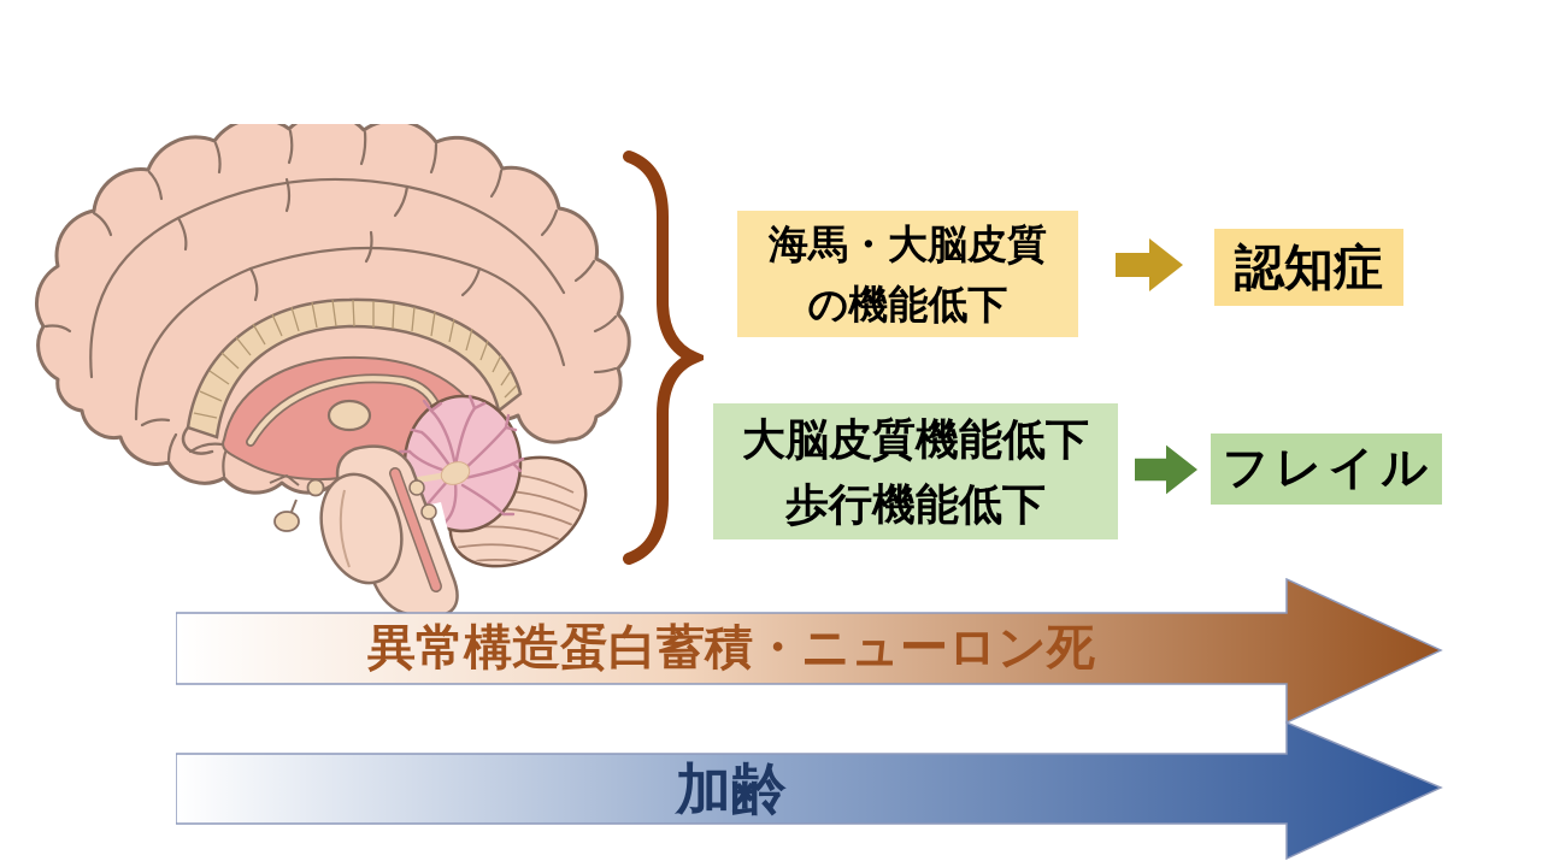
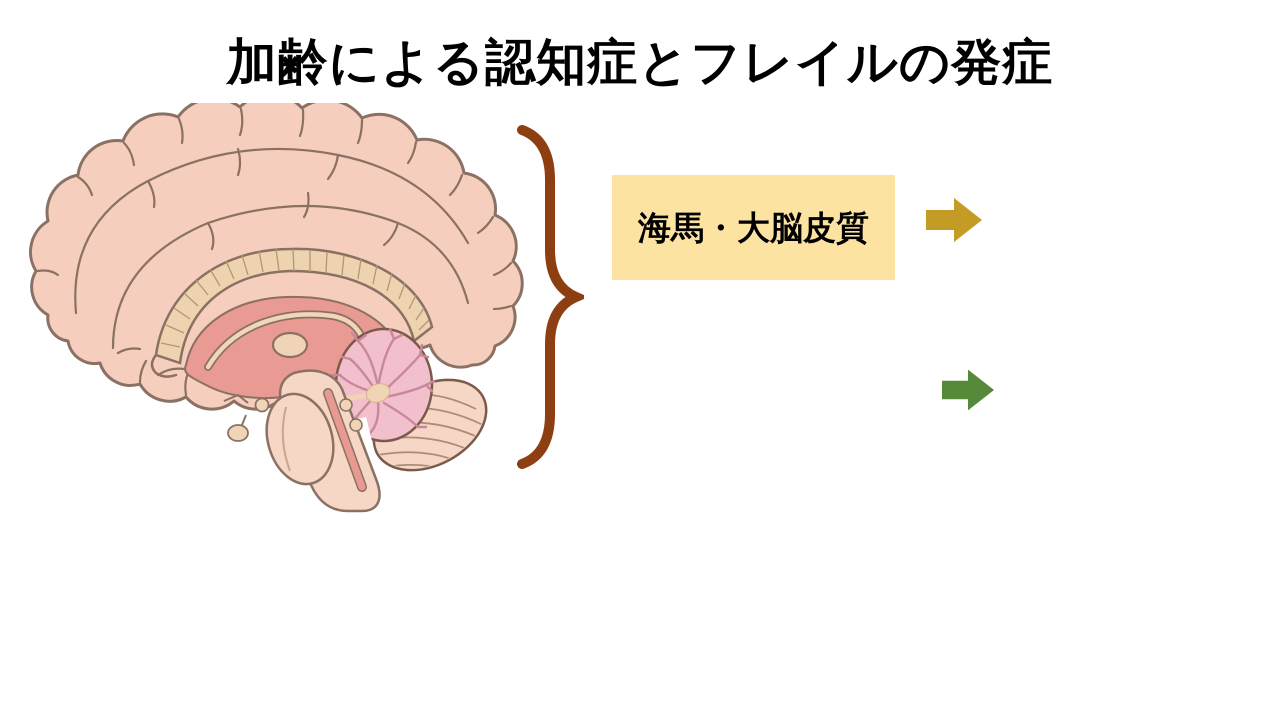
+ 加齢による認知症とフレイルの発症
  海馬・大脳皮質
- の機能低下
- 認知症
- 大脳皮質機能低下
- 歩行機能低下
- フレイル
- 異常構造蛋白蓄積・ニューロン死
- 加齢
